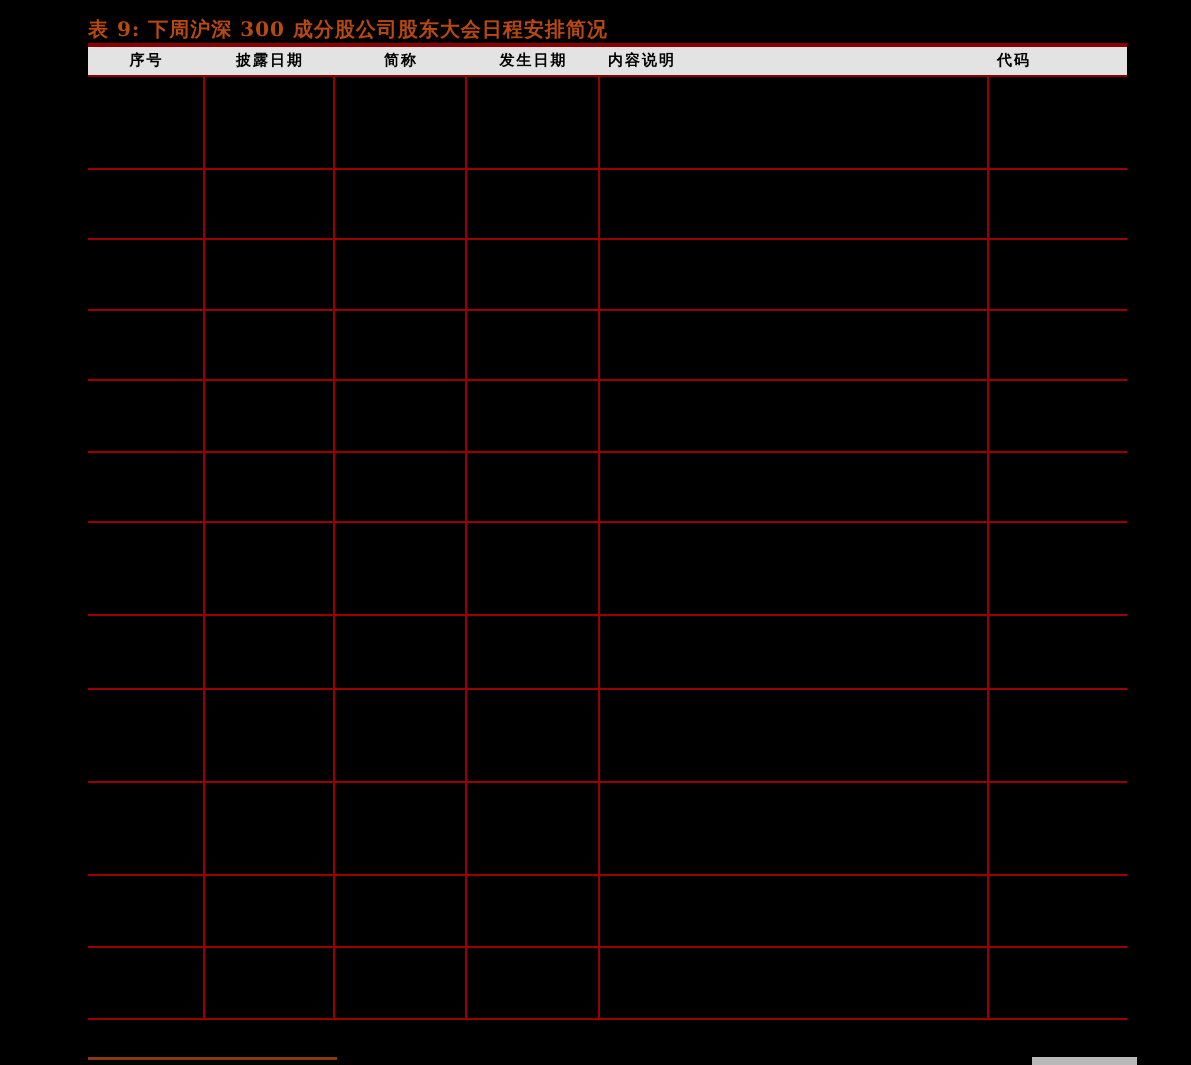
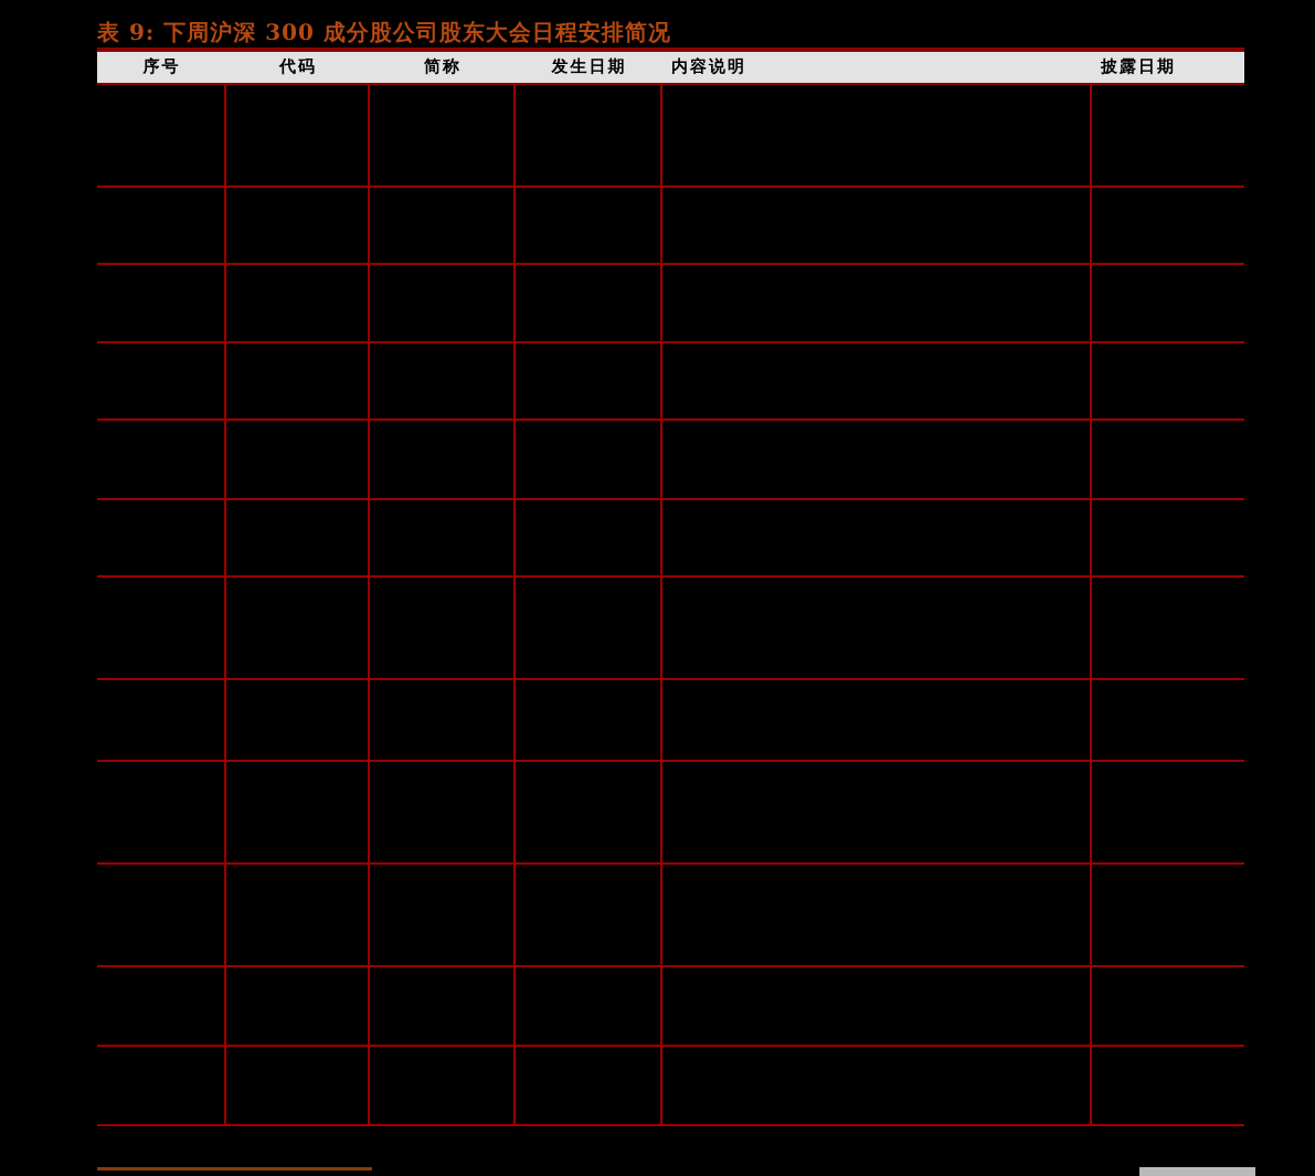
  表 9: 下周沪深 300 成分股公司股东大会日程安排简况
  序号
- 披露日期
+ 代码
  简称
  发生日期
  内容说明
- 代码
+ 披露日期
